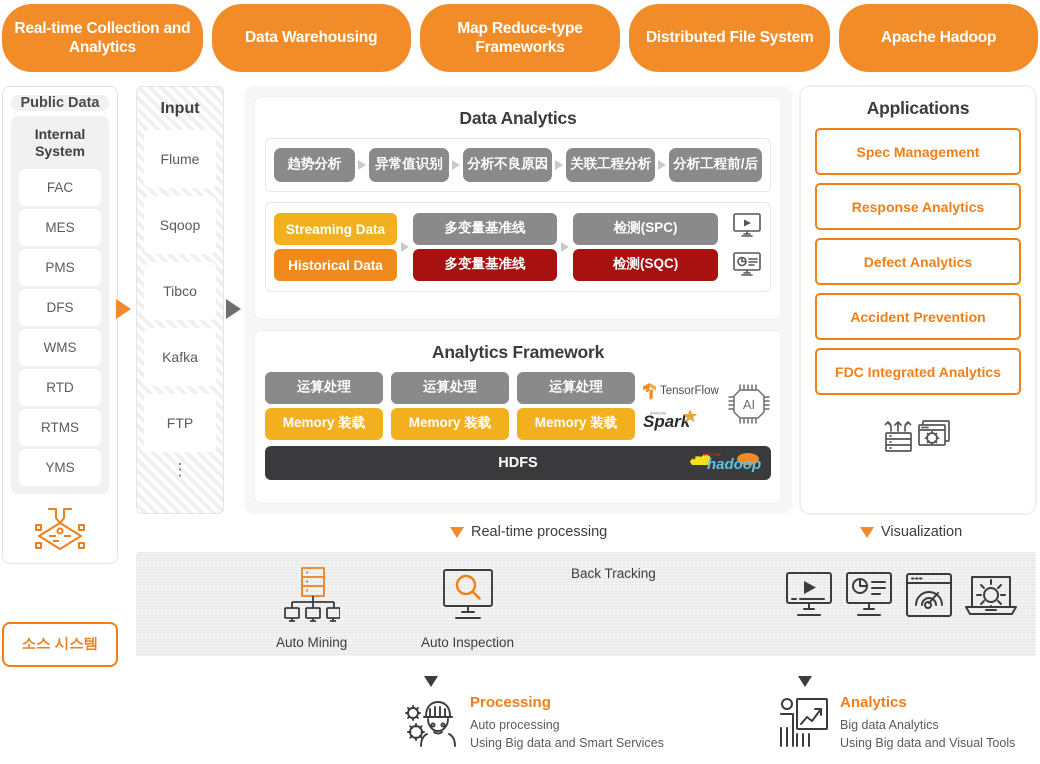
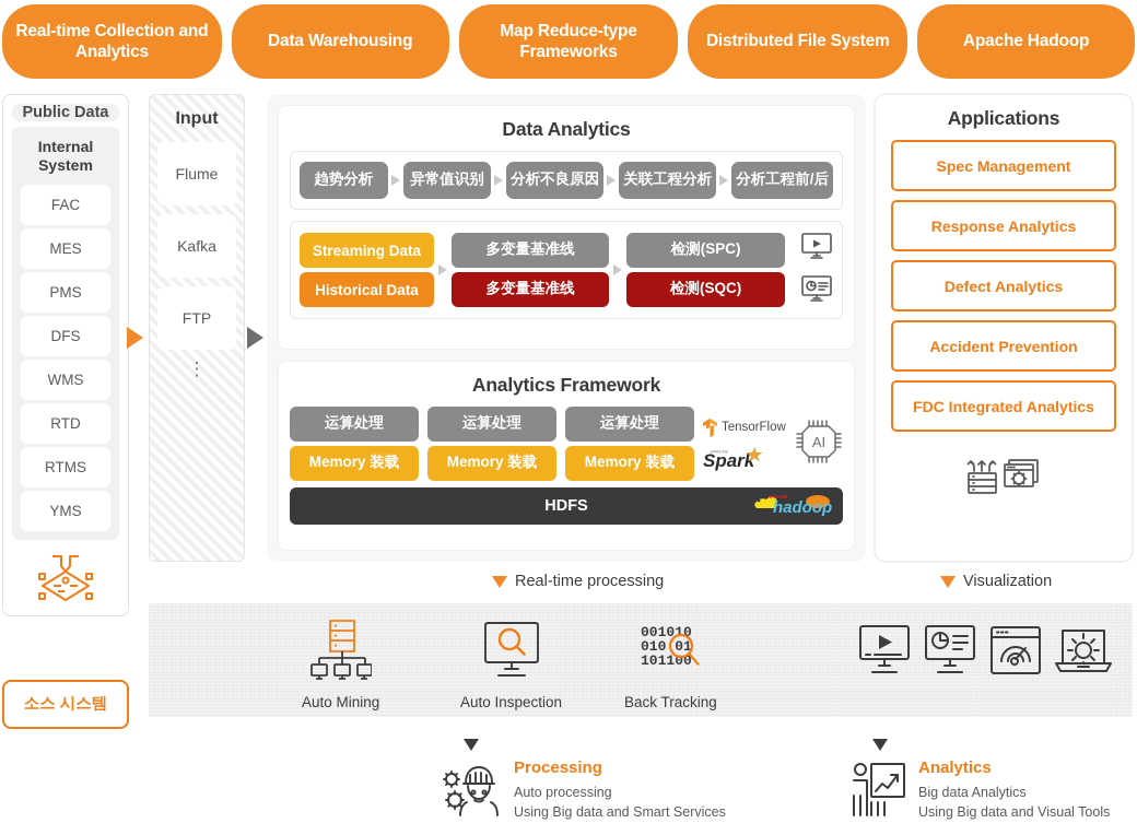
  Real-time Collection and Analytics
  Data Warehousing
  Map Reduce-type Frameworks
  Distributed File System
  Apache Hadoop
  Public Data
  Internal System
  FAC
  MES
  PMS
  DFS
  WMS
  RTD
  RTMS
  YMS
  소스 시스템
  Input
  Flume
- Sqoop
- Tibco
  Kafka
  FTP
  ⋮
  Data Analytics
  趋势分析
  异常值识别
  分析不良原因
  关联工程分析
  分析工程前/后
  Streaming Data
  Historical Data
  多变量基准线
  多变量基准线
  检测(SPC)
  检测(SQC)
  Analytics Framework
  运算处理
  Memory 装载
  运算处理
  Memory 装载
  运算处理
  Memory 装载
  TensorFlow
  Spark
  AI
  HDFS
  hadoop
  Applications
  Spec Management
  Response Analytics
  Defect Analytics
  Accident Prevention
  FDC Integrated Analytics
  Real-time processing
  Visualization
  Auto Mining
  Auto Inspection
+ 001010
+ 010 01
+ 101100
  Back Tracking
  Processing
  Auto processing
  Using Big data and Smart Services
  Analytics
  Big data Analytics
  Using Big data and Visual Tools
